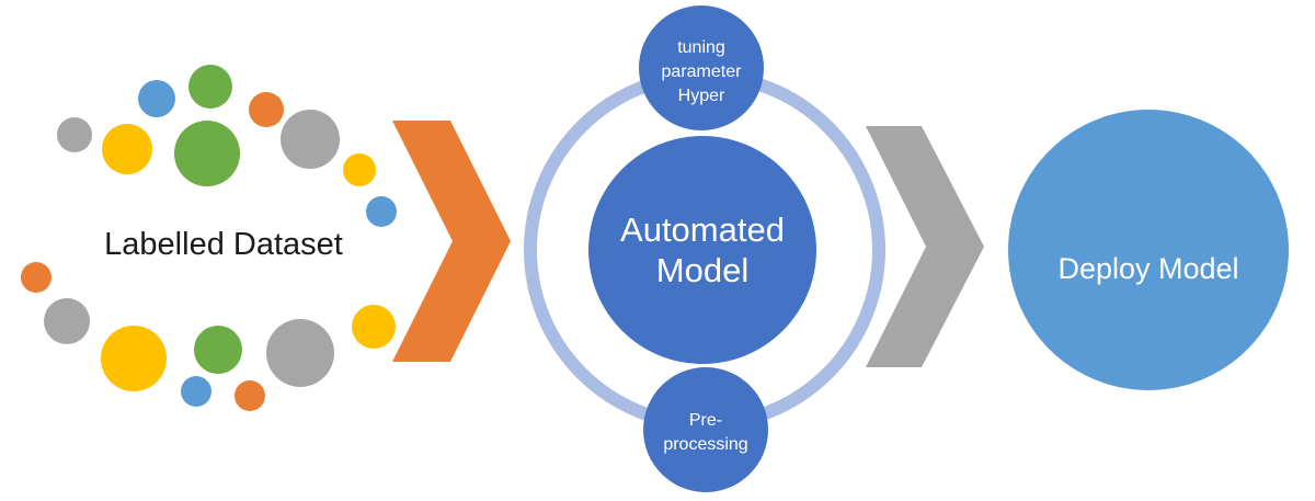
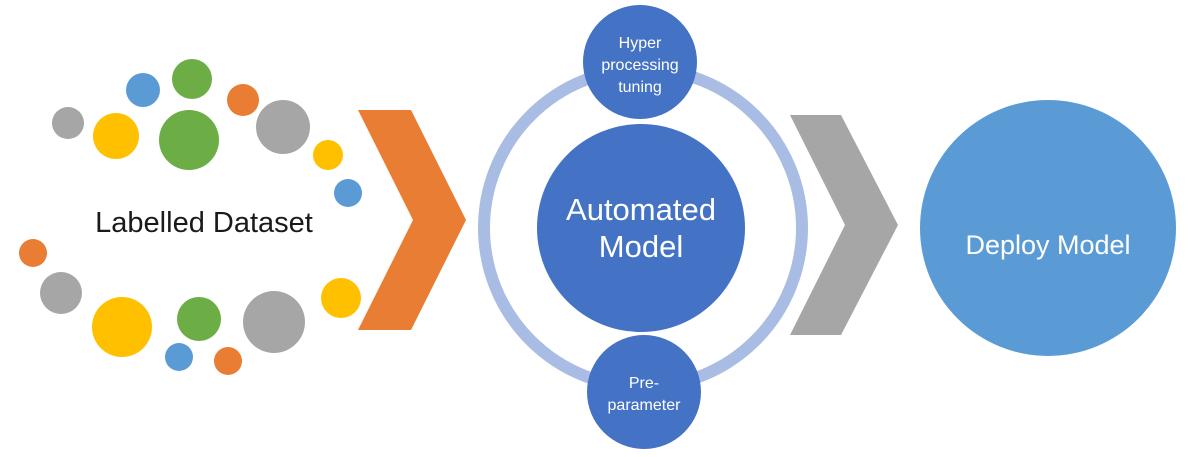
  Labelled Dataset
  Automated
  Model
- tuning
+ Hyper
- parameter
+ processing
- Hyper
+ tuning
  Pre-
- processing
+ parameter
  Deploy Model
